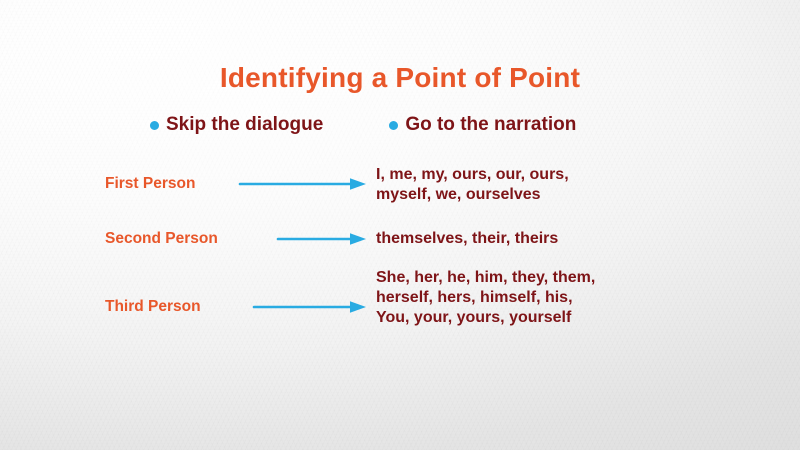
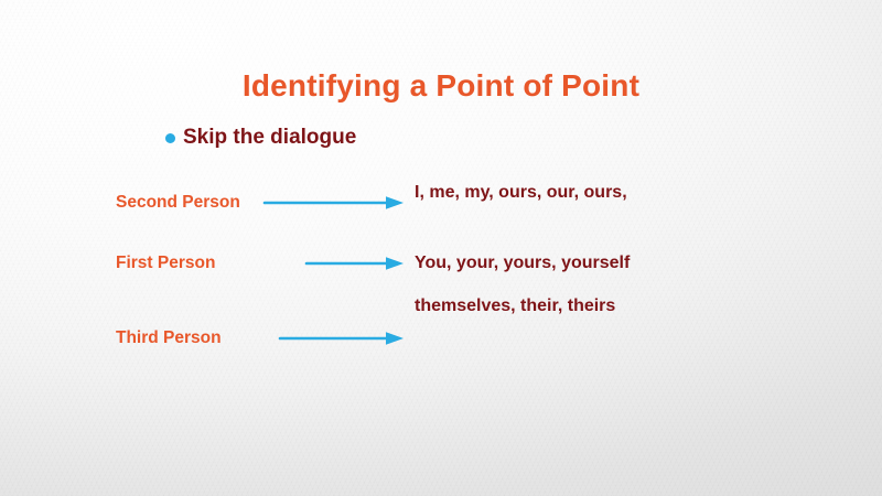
  Identifying a Point of Point
  Skip the dialogue
- Go to the narration
- First Person
+ Second Person
  I, me, my, ours, our, ours,
- myself, we, ourselves
- Second Person
+ First Person
- themselves, their, theirs
+ You, your, yours, yourself
  Third Person
- She, her, he, him, they, them,
- herself, hers, himself, his,
- You, your, yours, yourself
+ themselves, their, theirs
